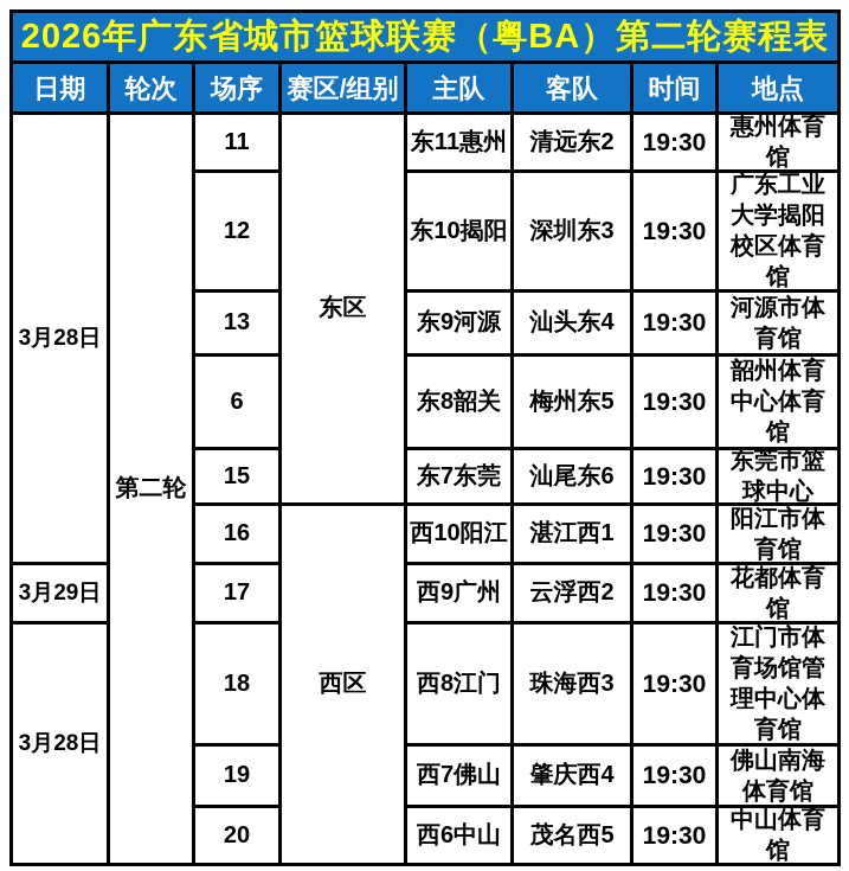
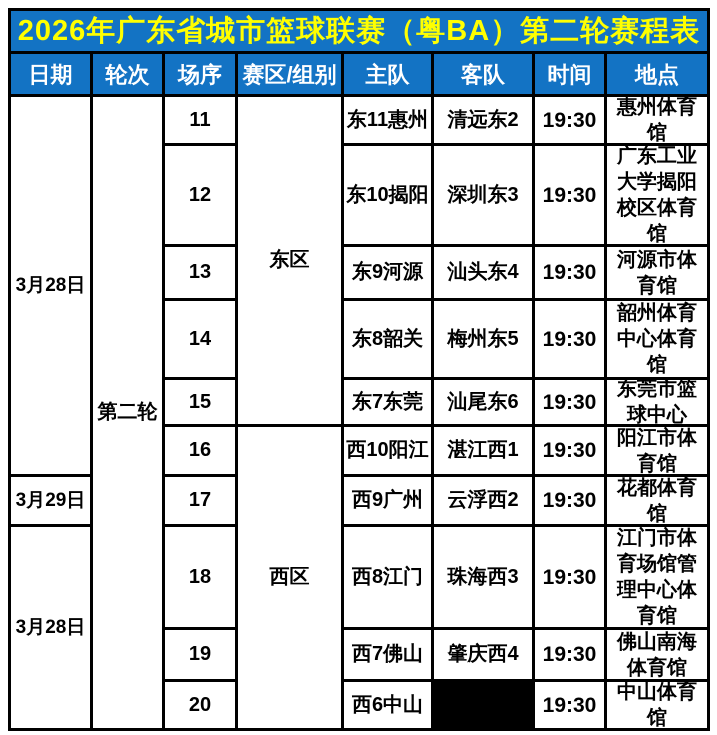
  2026年广东省城市篮球联赛（粤BA）第二轮赛程表
  日期
  轮次
  场序
  赛区/组别
  主队
  客队
  时间
  地点
  3月28日
  3月29日
  3月28日
  第二轮
  东区
  西区
  11
  东11惠州
  清远东2
  19:30
  惠州体育馆
  12
  东10揭阳
  深圳东3
  19:30
  广东工业大学揭阳校区体育馆
  13
  东9河源
  汕头东4
  19:30
  河源市体育馆
- 6
+ 14
  东8韶关
  梅州东5
  19:30
  韶州体育中心体育馆
  15
  东7东莞
  汕尾东6
  19:30
  东莞市篮球中心
  16
  西10阳江
  湛江西1
  19:30
  阳江市体育馆
  17
  西9广州
  云浮西2
  19:30
  花都体育馆
  18
  西8江门
  珠海西3
  19:30
  江门市体育场馆管理中心体育馆
  19
  西7佛山
  肇庆西4
  19:30
  佛山南海体育馆
  20
  西6中山
- 茂名西5
  19:30
  中山体育馆
